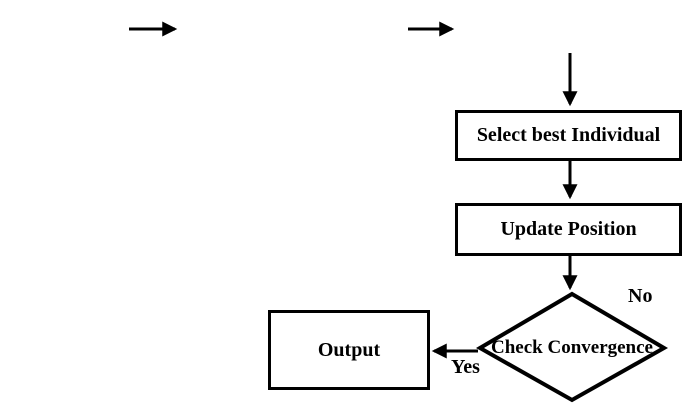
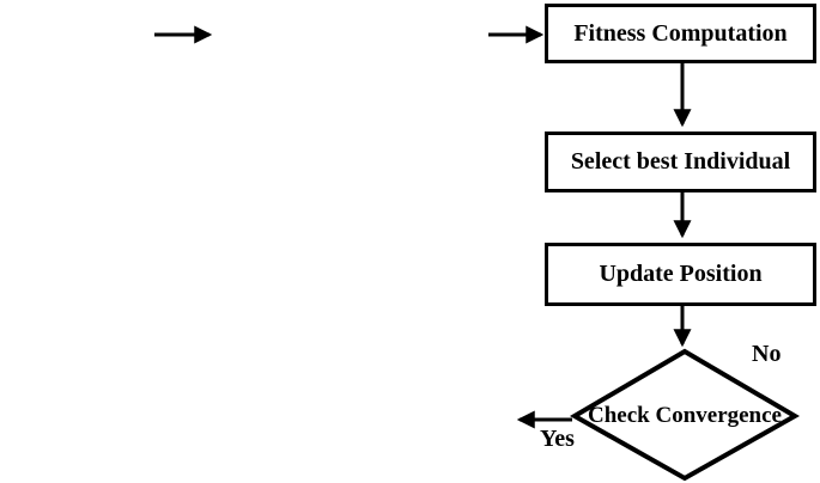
+ Fitness Computation
  Select best Individual
  Update Position
- Output
  Check Convergence
  No
  Yes
